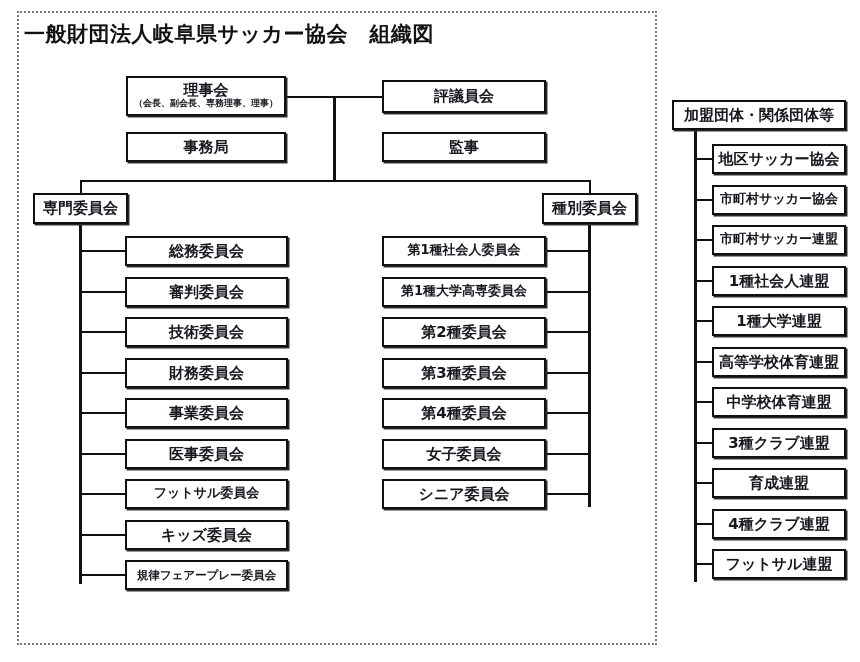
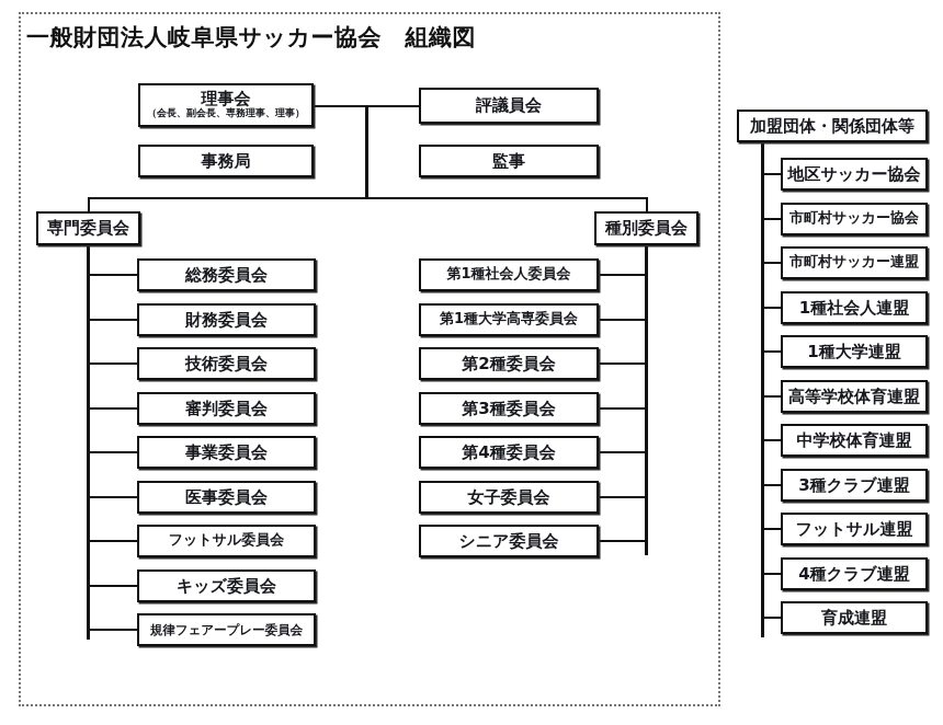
  一般財団法人岐阜県サッカー協会 組織図
  理事会
  （会長、副会長、専務理事、理事）
  事務局
  評議員会
  監事
  専門委員会
  総務委員会
- 審判委員会
+ 財務委員会
  技術委員会
- 財務委員会
+ 審判委員会
  事業委員会
  医事委員会
  フットサル委員会
  キッズ委員会
  規律フェアープレー委員会
  種別委員会
  第1種社会人委員会
  第1種大学高専委員会
  第2種委員会
  第3種委員会
  第4種委員会
  女子委員会
  シニア委員会
  加盟団体・関係団体等
  地区サッカー協会
  市町村サッカー協会
  市町村サッカー連盟
  1種社会人連盟
  1種大学連盟
  高等学校体育連盟
  中学校体育連盟
  3種クラブ連盟
- 育成連盟
+ フットサル連盟
  4種クラブ連盟
- フットサル連盟
+ 育成連盟
